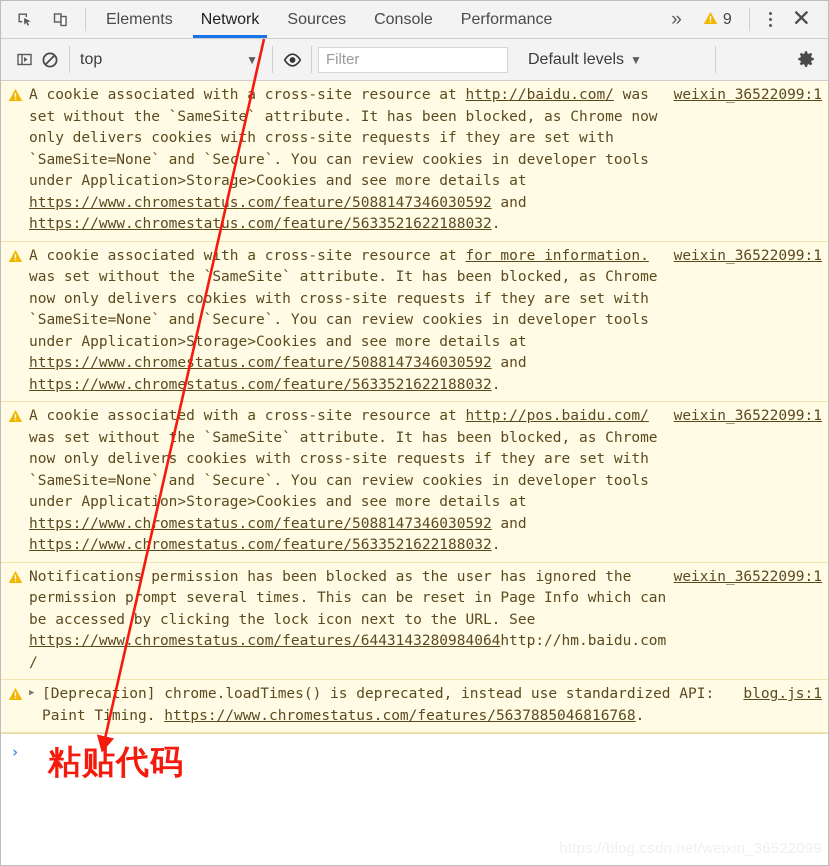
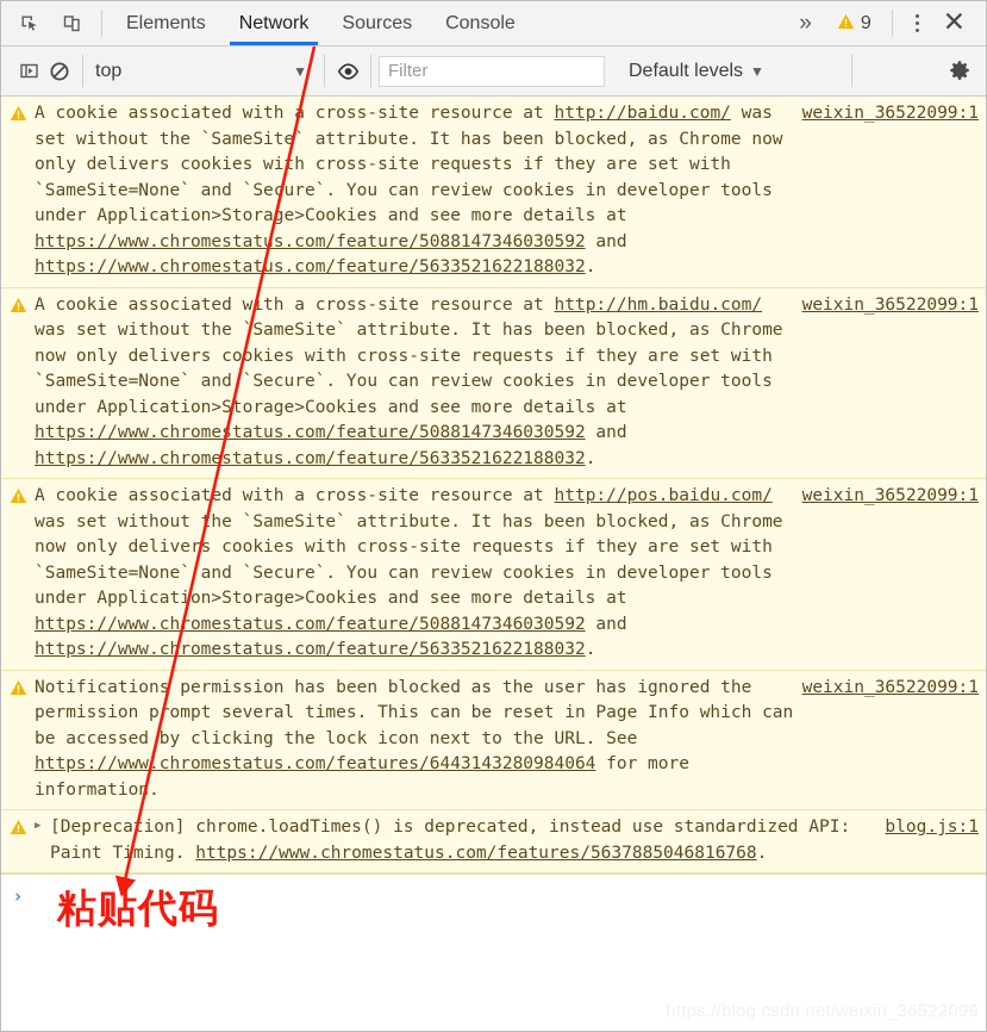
  Elements
  Network
  Sources
  Console
- Performance
  »
  9
  ✕
  top
  ▼
  Filter
  Default levels
  ▼
  A cookie associated with cross-site resource at http://baidu.com/ was set without the `SameSite` attribute. It has been blocked, as Chrome now only delivers cookies with cross-site requests if they are set with `SameSite=None` and `Secure`. You can review cookies in developer tools under Application>Storage>Cookies and see more details at https://www.chromestatus.com/feature/5088147346030592 and https://www.chromestatus.com/feature/5633521622188032.
  weixin_36522099:1
- A cookie associated with a cross-site resource at for more information. was set without the `SameSite` attribute. It has been blocked, as Chrome now only delivers cookies with cross-site requests if they are set with `SameSite=None` and `Secure`. You can review cookies in developer tools under Application>Storage>Cookies and see more details at https://www.chrometatus.com/feature/5088147346030592 and https://www.chromestatus.com/feature/5633521622188032.
+ A cookie associated with a cross-site resource at http://hm.baidu.com/ was set without the `SameSite` attribute. It has been blocked, as Chrome now only delivers cookies with cross-site requests if they are set with `SameSite=None` and `Secure`. You can review cookies in developer tools under Application>Storage>Cookies and see more details at https://www.chrometatus.com/feature/5088147346030592 and https://www.chromestatus.com/feature/5633521622188032.
  weixin_36522099:1
  A cookie associated with a cross-site resource at http://pos.baidu.com/ was set withouthe `SameSite` attribute. It has been blocked, as Chrome now only delivers cookies with cross-site requests if they are set with `SameSite=None` and `Secure`. You can review cookies in developer tools under Application>Storage>Cookies and see more details at https://www.chromestatus.com/feature/5088147346030592 and https://www.chromestatus.com/feature/5633521622188032.
  weixin_36522099:1
- Notifications permission has been blocked as the user has ignored the permission pompt several times. This can be reset in Page Info which can be accessed by clicking the lock icon next to the URL. See https://www.chromestatus.com/features/6443143280984064http://hm.baidu.com/
+ Notifications permission has been blocked as the user has ignored the permission pompt several times. This can be reset in Page Info which can be accessed by clicking the lock icon next to the URL. See https://www.chromestatus.com/features/6443143280984064 for more information.
  weixin_36522099:1
  ▶
  [Deprecaion] chrome.loadTimes() is deprecated, instead use standardized API: Paint Timing. https://www.chromestatus.com/features/5637885046816768.
  blog.js:1
  ›
  粘贴代码
